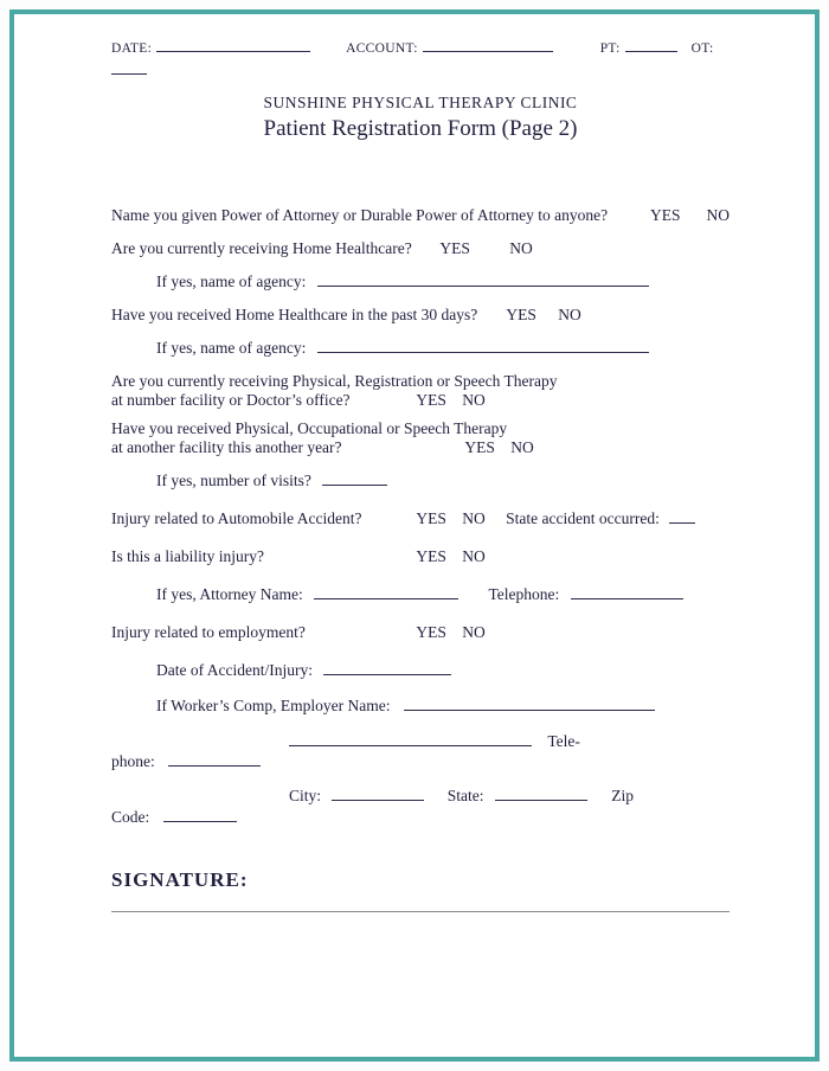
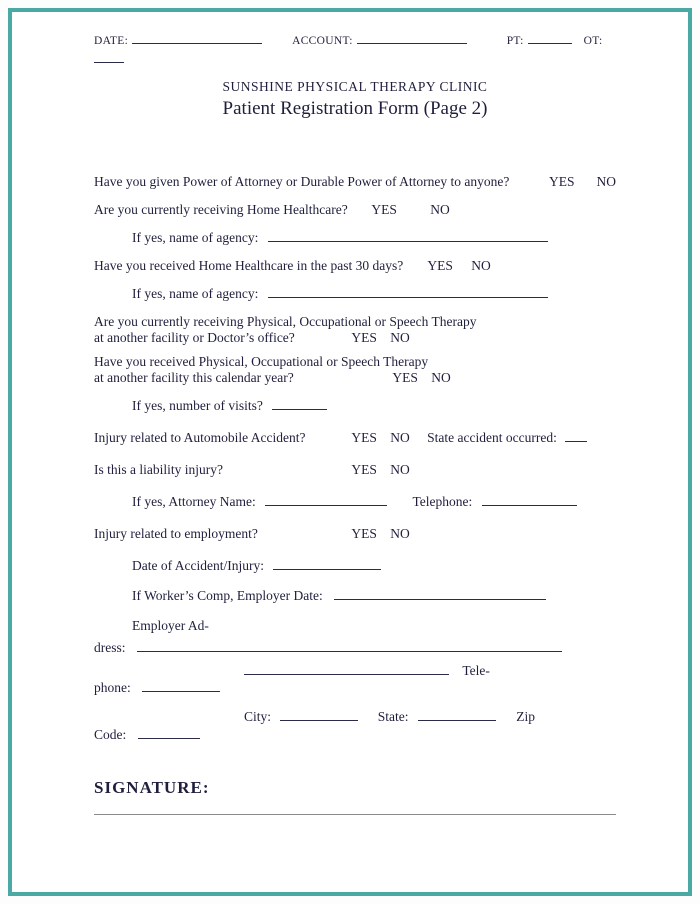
  DATE:
  ACCOUNT:
  PT:
  OT:
  SUNSHINE PHYSICAL THERAPY CLINIC
  Patient Registration Form (Page 2)
- Name you given Power of Attorney or Durable Power of Attorney to anyone?
+ Have you given Power of Attorney or Durable Power of Attorney to anyone?
  YES
  NO
  Are you currently receiving Home Healthcare? YES NO
  If yes, name of agency:
  Have you received Home Healthcare in the past 30 days? YES NO
  If yes, name of agency:
- Are you currently receiving Physical, Registration or Speech Therapy
+ Are you currently receiving Physical, Occupational or Speech Therapy
- at number facility or Doctor’s office? YES NO
+ at another facility or Doctor’s office? YES NO
  Have you received Physical, Occupational or Speech Therapy
- at another facility this another year? YES NO
+ at another facility this calendar year? YES NO
  If yes, number of visits?
  Injury related to Automobile Accident? YES NO State accident occurred:
  Is this a liability injury? YES NO
  If yes, Attorney Name: Telephone:
  Injury related to employment? YES NO
  Date of Accident/Injury:
- If Worker’s Comp, Employer Name:
+ If Worker’s Comp, Employer Date:
+ Employer Ad-
+ dress:
  Tele-
  phone:
  City: State: Zip
  Code:
  SIGNATURE:
